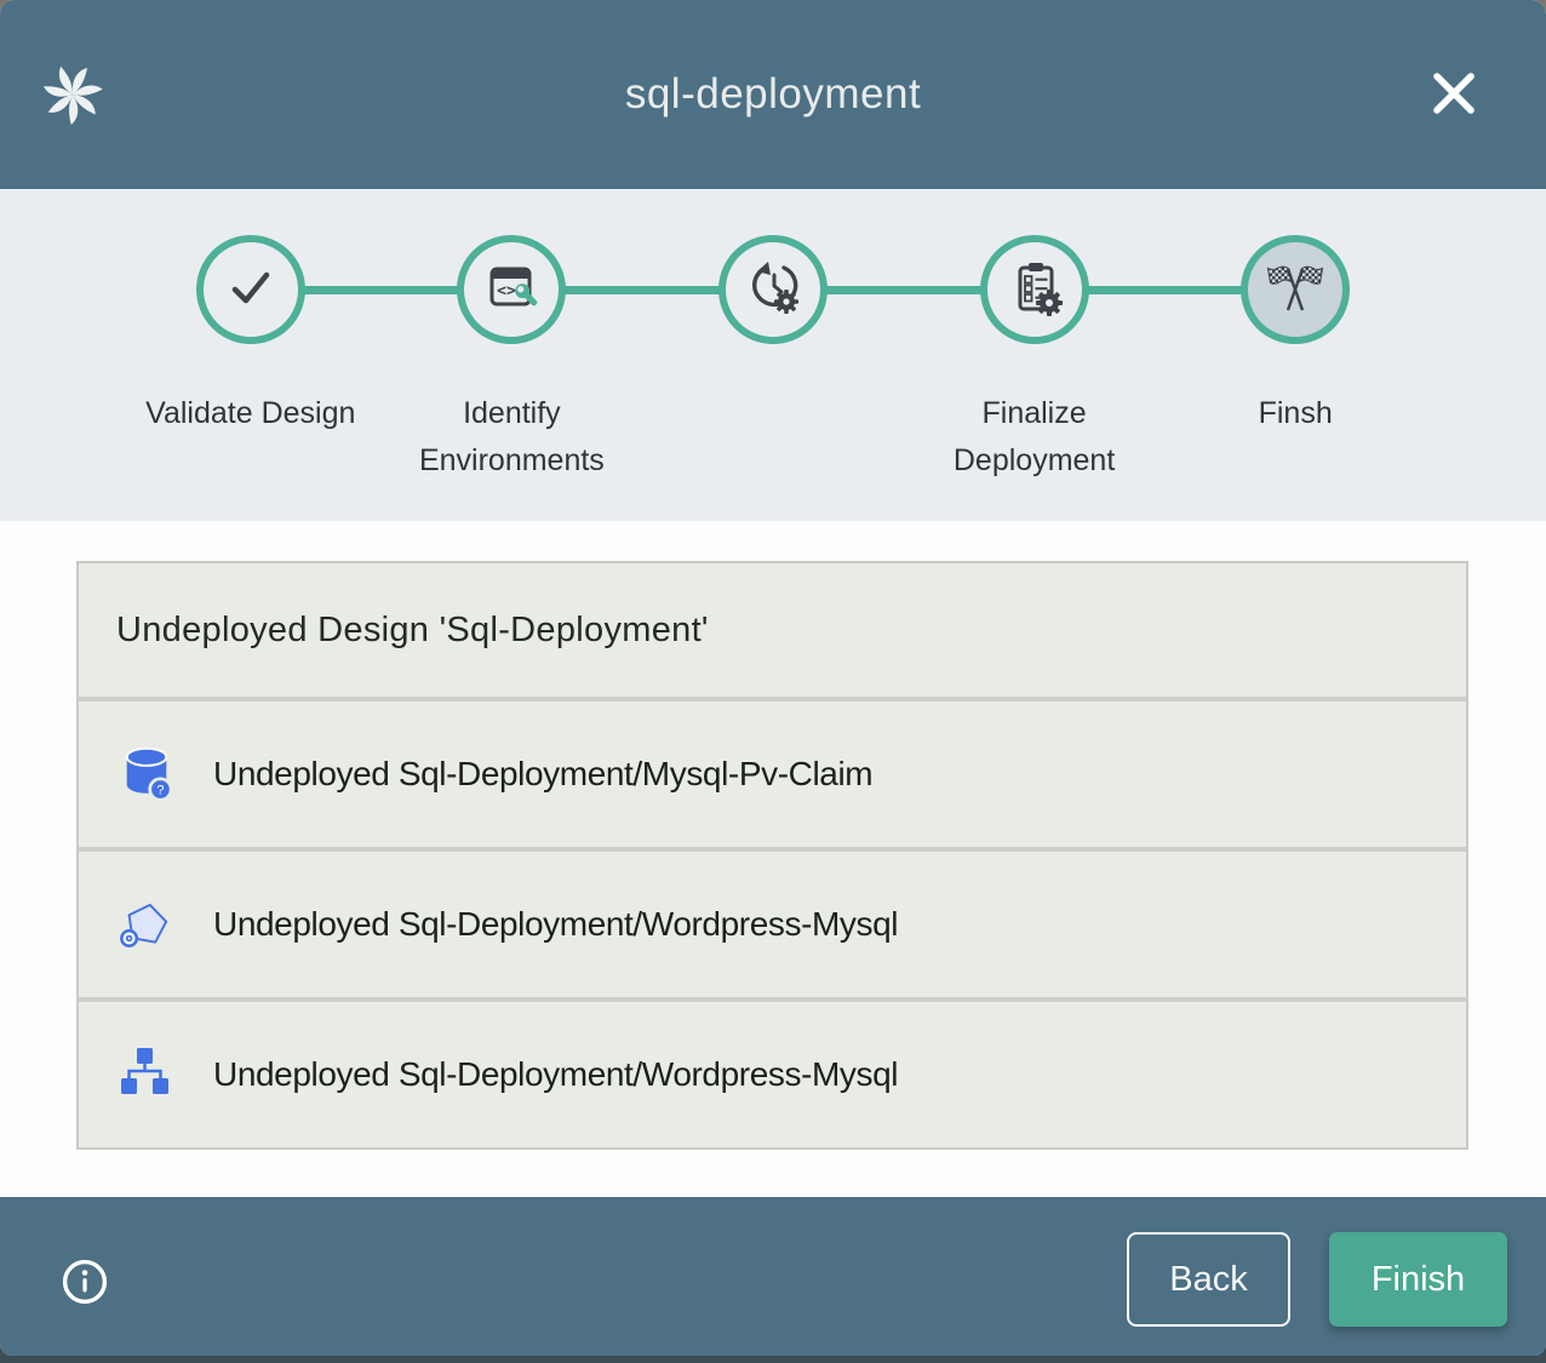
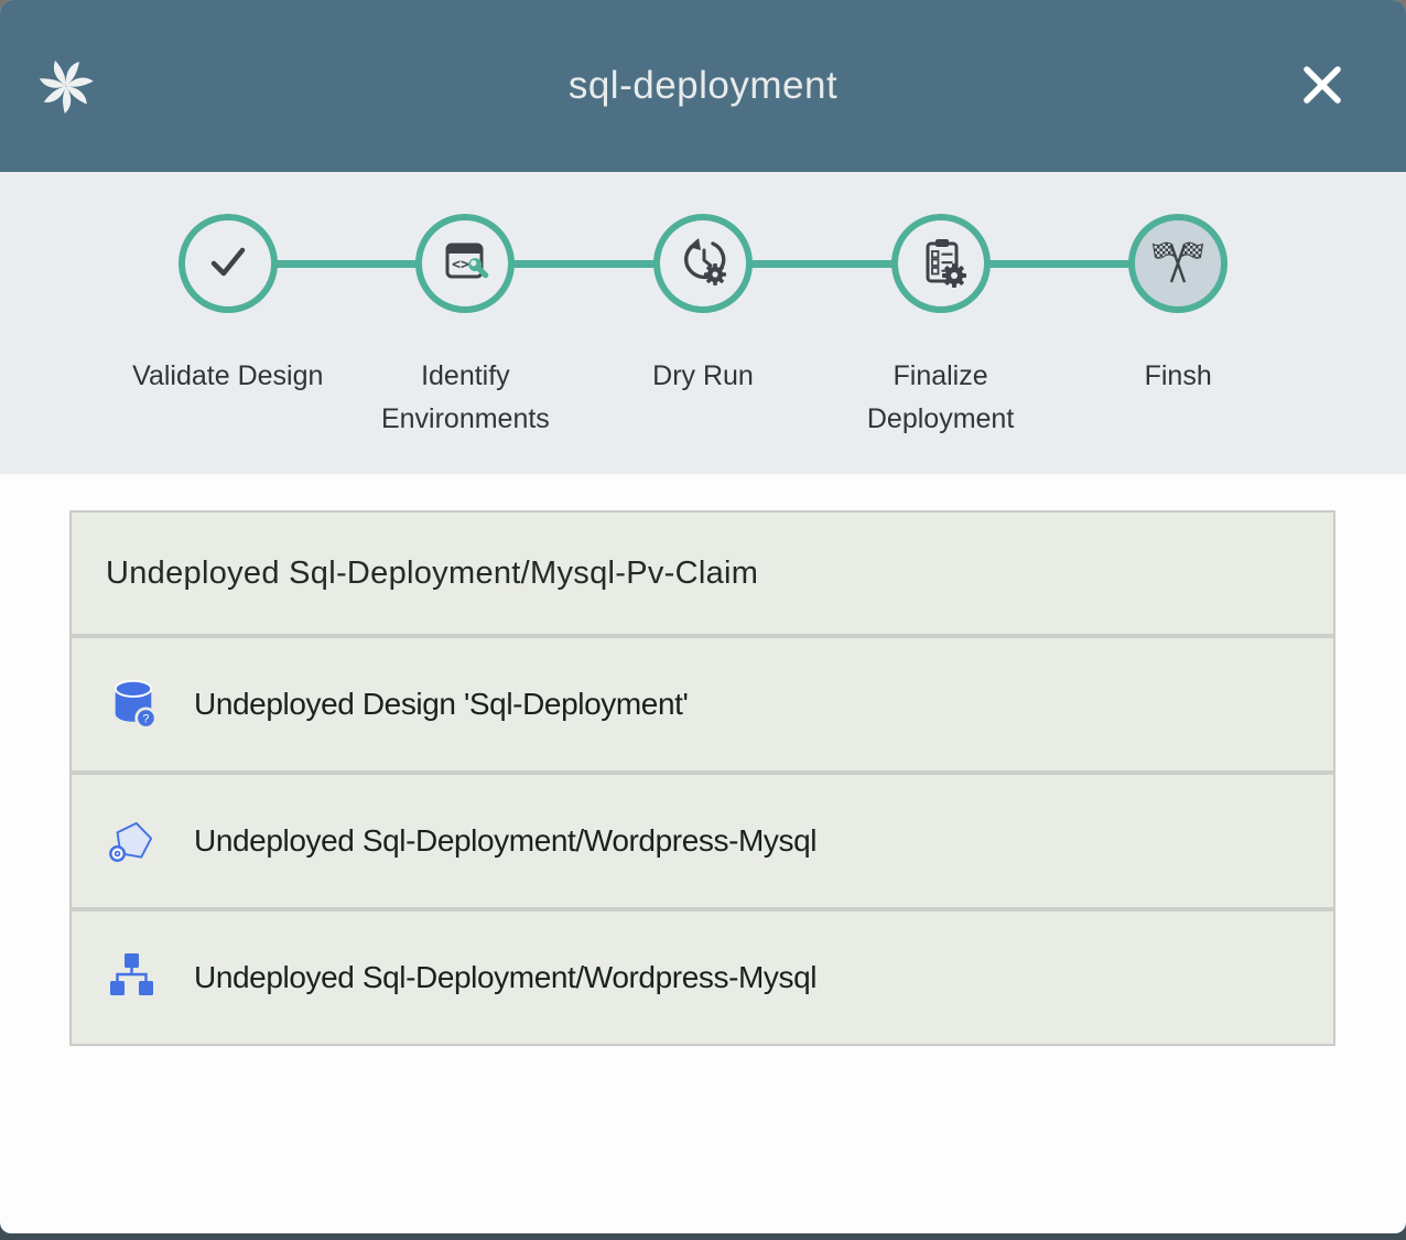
  sql-deployment
  Validate Design
  <>
  Identify Environments
+ Dry Run
  Finalize Deployment
  Finsh
- Undeployed Design 'Sql-Deployment'
+ Undeployed Sql-Deployment/Mysql-Pv-Claim
  ?
- Undeployed Sql-Deployment/Mysql-Pv-Claim
+ Undeployed Design 'Sql-Deployment'
  Undeployed Sql-Deployment/Wordpress-Mysql
  Undeployed Sql-Deployment/Wordpress-Mysql
- Back
- Finish
